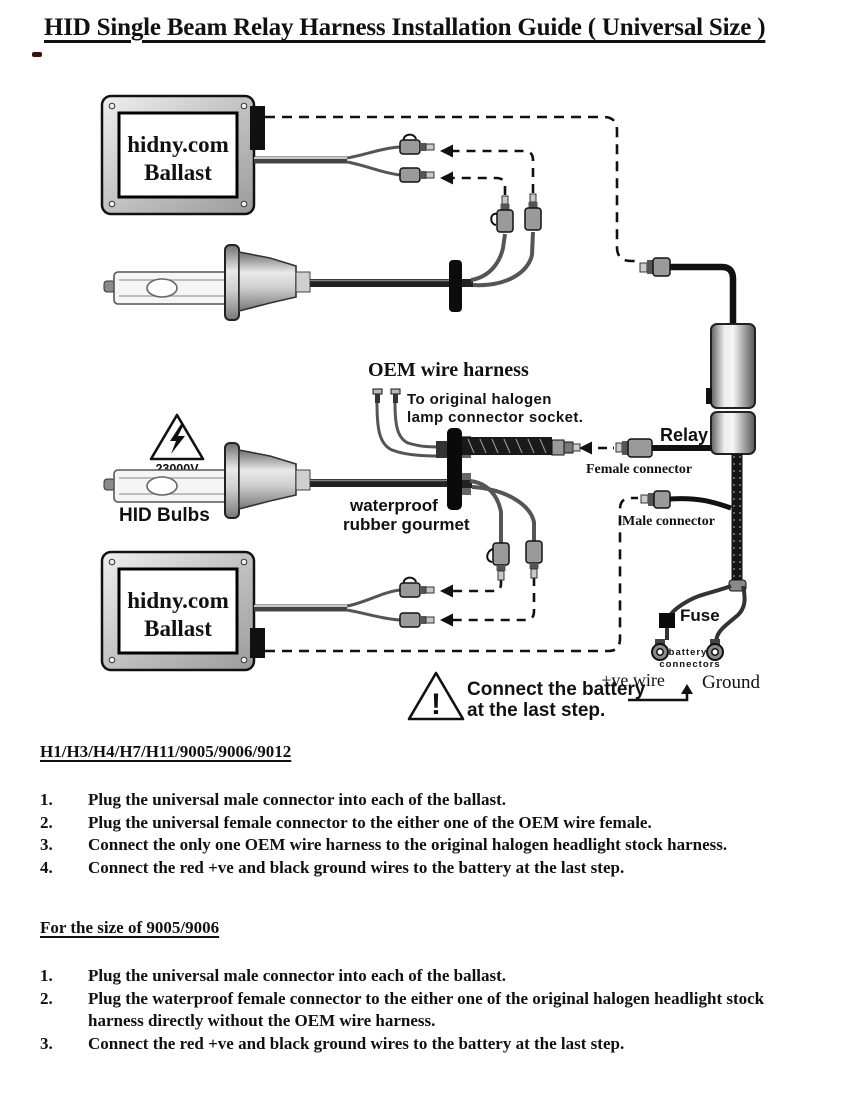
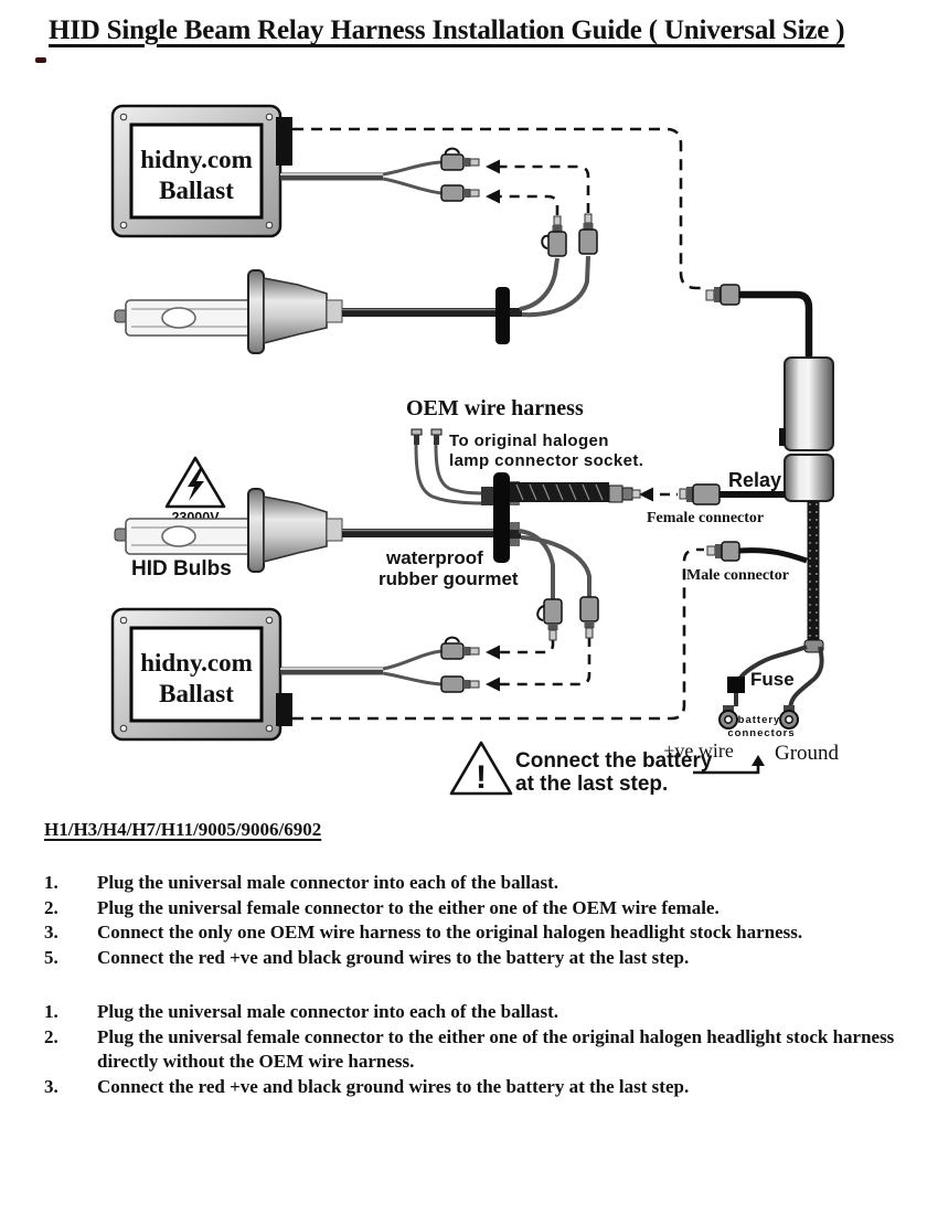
  HID Single Beam Relay Harness Installation Guide ( Universal Size )
  hidny.com
  Ballast
  OEM wire harness
  To original halogen
  lamp connector socket.
  waterproof
  rubber gourmet
  Relay
  Female connector
  Male connector
  Fuse
  battery
  connectors
  +ve wire
  Ground
  !
  Connect the battery
  at the last step.
  23000V
  HID Bulbs
  hidny.com
  Ballast
- H1/H3/H4/H7/H11/9005/9006/9012
+ H1/H3/H4/H7/H11/9005/9006/6902
  1.
  Plug the universal male connector into each of the ballast.
  2.
  Plug the universal female connector to the either one of the OEM wire female.
  3.
  Connect the only one OEM wire harness to the original halogen headlight stock harness.
- 4.
+ 5.
  Connect the red +ve and black ground wires to the battery at the last step.
- For the size of 9005/9006
  1.
  Plug the universal male connector into each of the ballast.
  2.
- Plug the waterproof female connector to the either one of the original halogen headlight stock harness directly without the OEM wire harness.
+ Plug the universal female connector to the either one of the original halogen headlight stock harness directly without the OEM wire harness.
  3.
  Connect the red +ve and black ground wires to the battery at the last step.
